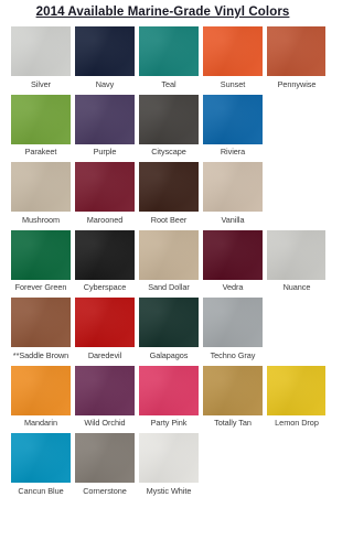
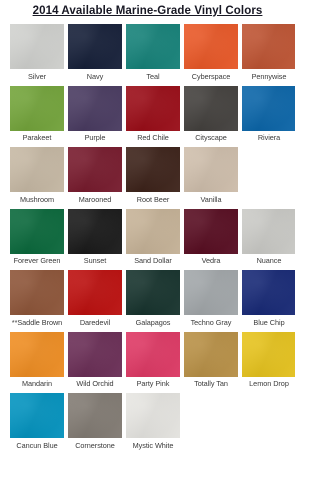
  2014 Available Marine-Grade Vinyl Colors
  Silver
  Navy
  Teal
- Sunset
+ Cyberspace
  Pennywise
  Parakeet
  Purple
+ Red Chile
  Cityscape
  Riviera
  Mushroom
  Marooned
  Root Beer
  Vanilla
  Forever Green
- Cyberspace
+ Sunset
  Sand Dollar
  Vedra
  Nuance
  **Saddle Brown
  Daredevil
  Galapagos
  Techno Gray
+ Blue Chip
  Mandarin
  Wild Orchid
  Party Pink
  Totally Tan
  Lemon Drop
  Cancun Blue
  Cornerstone
  Mystic White
